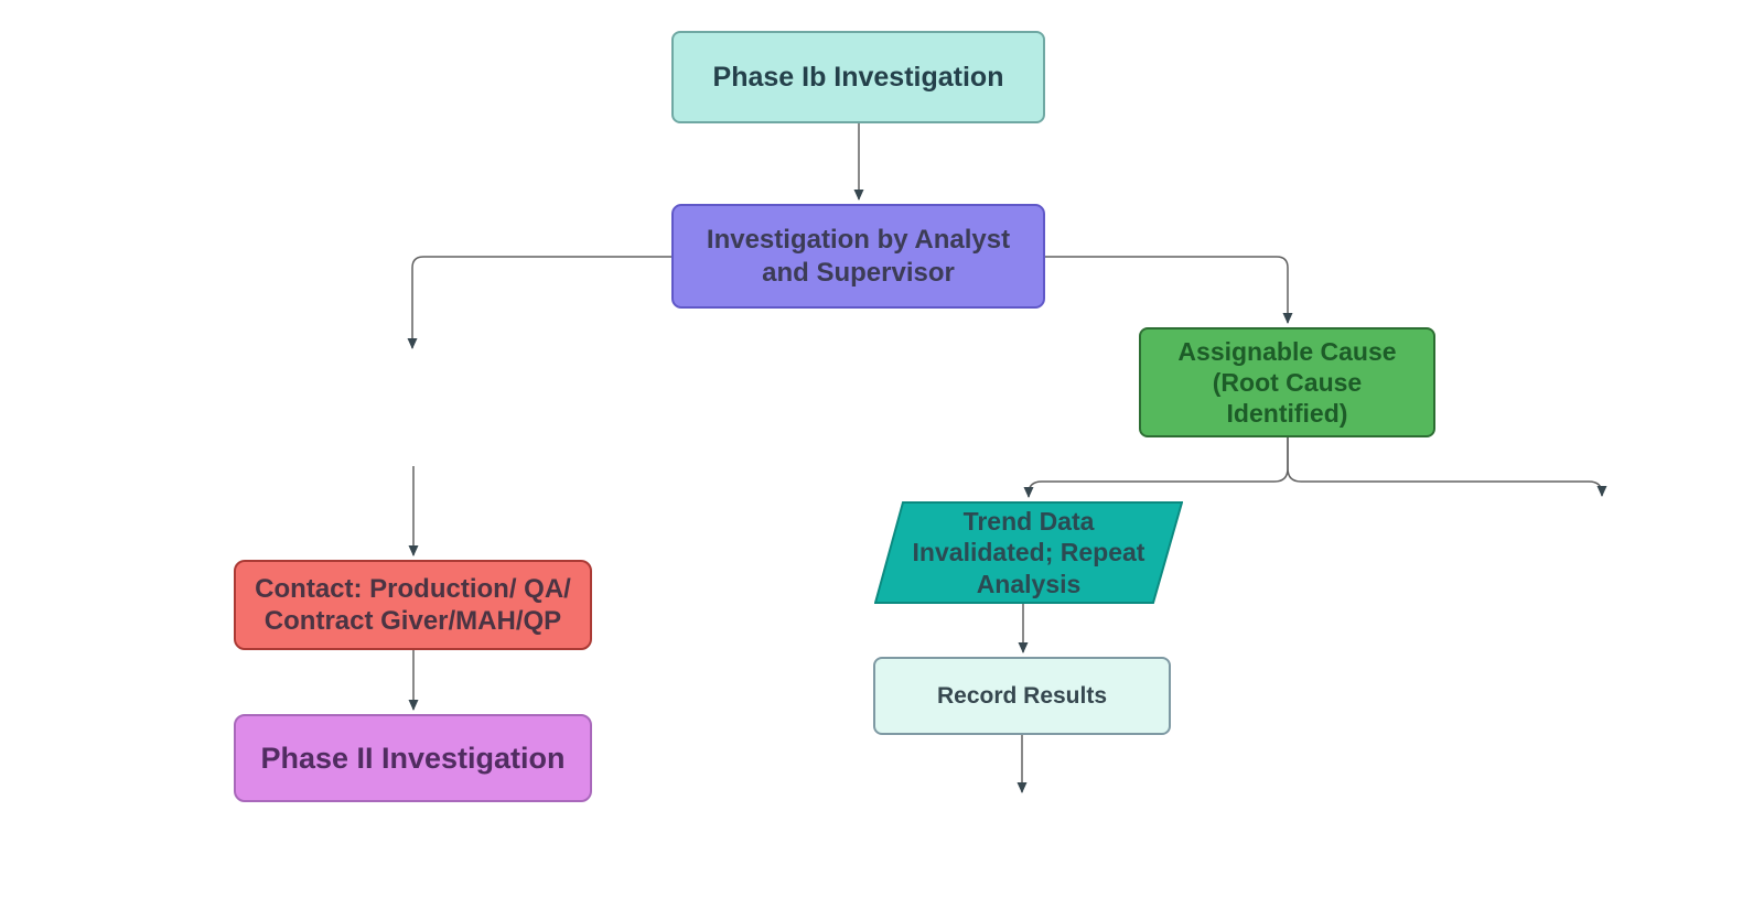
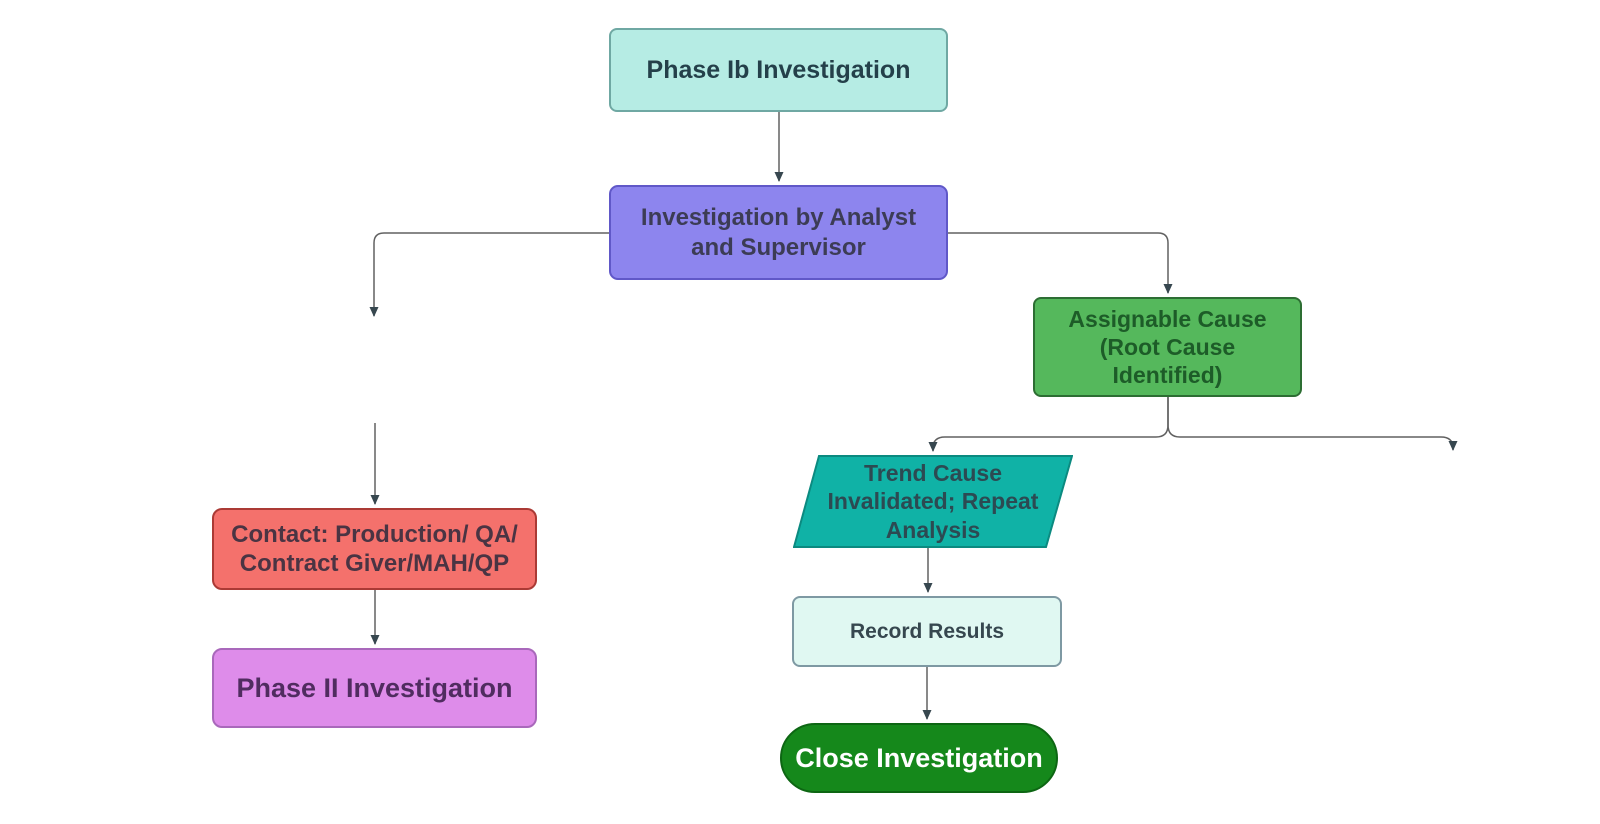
  Phase Ib Investigation
  Investigation by Analyst and Supervisor
  Contact: Production/ QA/ Contract Giver/MAH/QP
  Phase II Investigation
  Assignable Cause (Root Cause Identified)
- Trend Data Invalidated; Repeat Analysis
+ Trend Cause Invalidated; Repeat Analysis
  Record Results
+ Close Investigation
